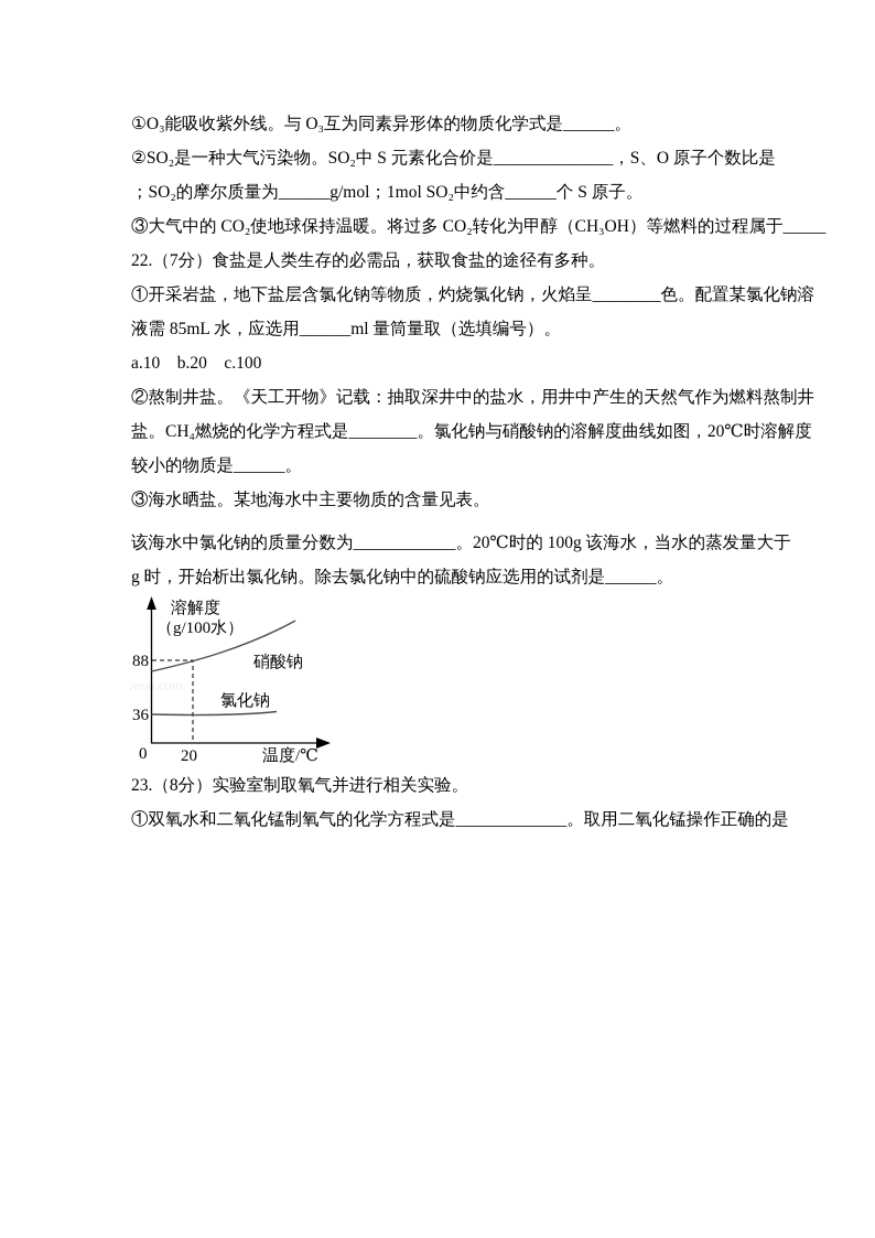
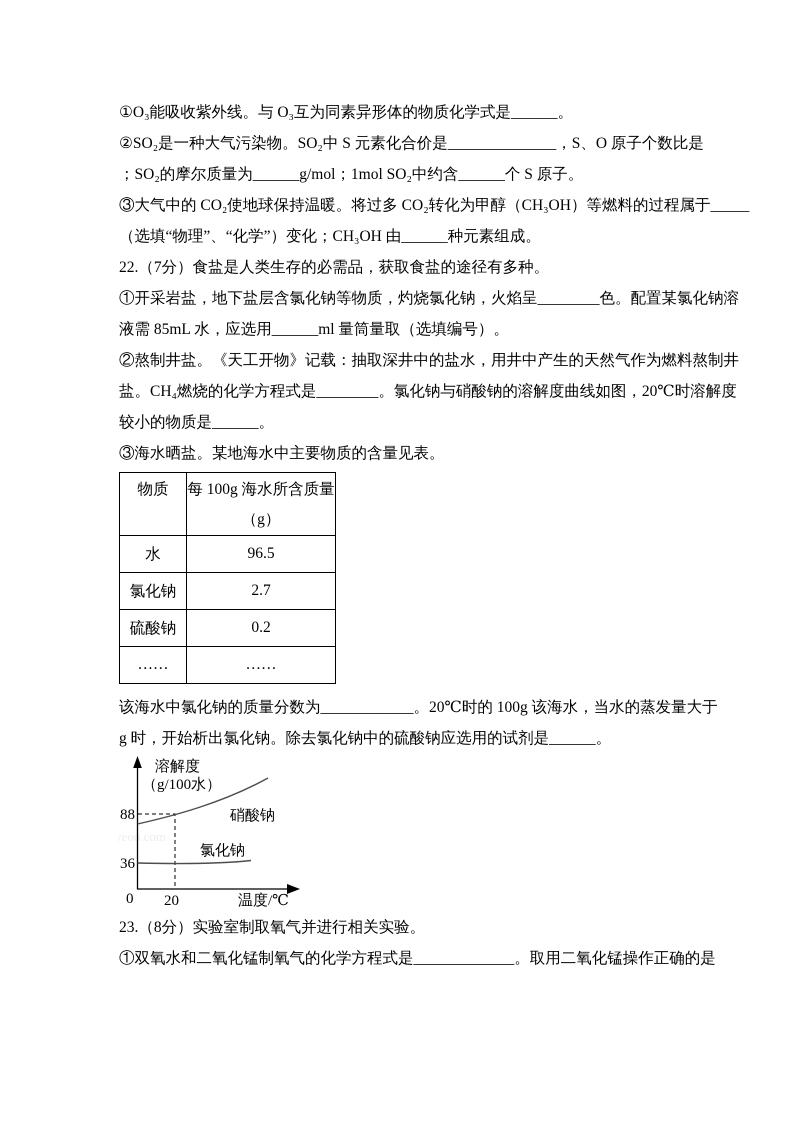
  ①O₃能吸收紫外线。与 O₃互为同素异形体的物质化学式是______。
  ②SO₂是一种大气污染物。SO₂中 S 元素化合价是______________，S、O 原子个数比是
  ；SO₂的摩尔质量为______g/mol；1mol SO₂中约含______个 S 原子。
  ③大气中的 CO₂使地球保持温暖。将过多 CO₂转化为甲醇（CH₃OH）等燃料的过程属于_____
+ （选填“物理”、“化学”）变化；CH₃OH 由______种元素组成。
  22.（7分）食盐是人类生存的必需品，获取食盐的途径有多种。
  ①开采岩盐，地下盐层含氯化钠等物质，灼烧氯化钠，火焰呈________色。配置某氯化钠溶
  液需 85mL 水，应选用______ml 量筒量取（选填编号）。
- a.10 b.20 c.100
  ②熬制井盐。《天工开物》记载：抽取深井中的盐水，用井中产生的天然气作为燃料熬制井
  盐。CH₄燃烧的化学方程式是________。氯化钠与硝酸钠的溶解度曲线如图，20℃时溶解度
  较小的物质是______。
  ③海水晒盐。某地海水中主要物质的含量见表。
+ 物质	每 100g 海水所含质量 （g）
+ 水	96.5
+ 氯化钠	2.7
+ 硫酸钠	0.2
+ ……	……
  该海水中氯化钠的质量分数为____________。20℃时的 100g 该海水，当水的蒸发量大于
  g 时，开始析出氯化钠。除去氯化钠中的硫酸钠应选用的试剂是______。
  yeo.com
  溶解度
  （g/100水）
  88
  36
  0
  20
  温度/℃
  硝酸钠
  氯化钠
  23.（8分）实验室制取氧气并进行相关实验。
  ①双氧水和二氧化锰制氧气的化学方程式是_____________。取用二氧化锰操作正确的是
